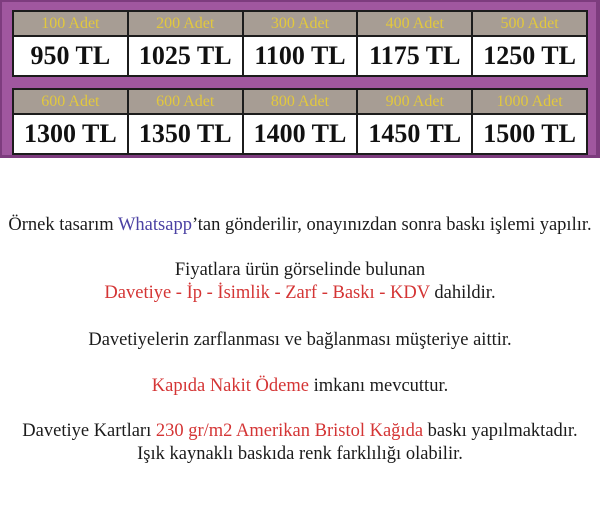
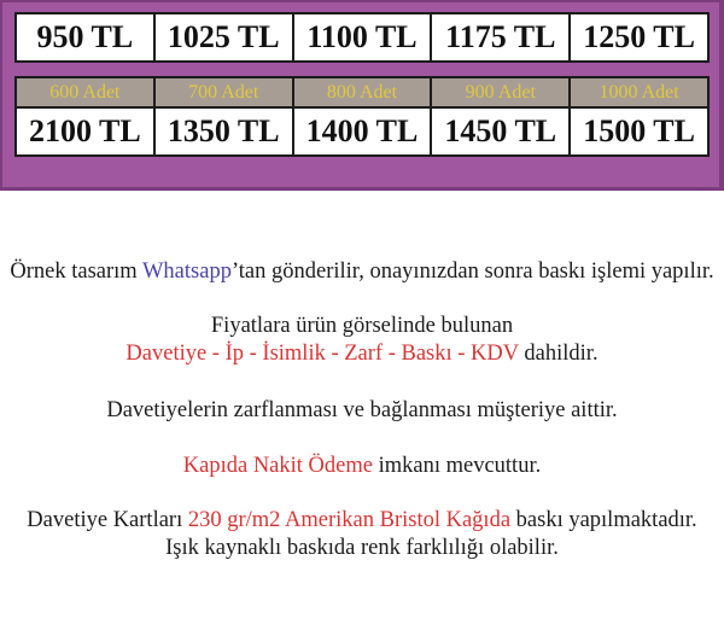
- 100 Adet	200 Adet	300 Adet	400 Adet	500 Adet
  950 TL	1025 TL	1100 TL	1175 TL	1250 TL
- 600 Adet	600 Adet	800 Adet	900 Adet	1000 Adet
+ 600 Adet	700 Adet	800 Adet	900 Adet	1000 Adet
- 1300 TL	1350 TL	1400 TL	1450 TL	1500 TL
+ 2100 TL	1350 TL	1400 TL	1450 TL	1500 TL
  Örnek tasarım Whatsapp’tan gönderilir, onayınızdan sonra baskı işlemi yapılır.
  Fiyatlara ürün görselinde bulunan
  Davetiye - İp - İsimlik - Zarf - Baskı - KDV dahildir.
  Davetiyelerin zarflanması ve bağlanması müşteriye aittir.
  Kapıda Nakit Ödeme imkanı mevcuttur.
  Davetiye Kartları 230 gr/m2 Amerikan Bristol Kağıda baskı yapılmaktadır.
  Işık kaynaklı baskıda renk farklılığı olabilir.
